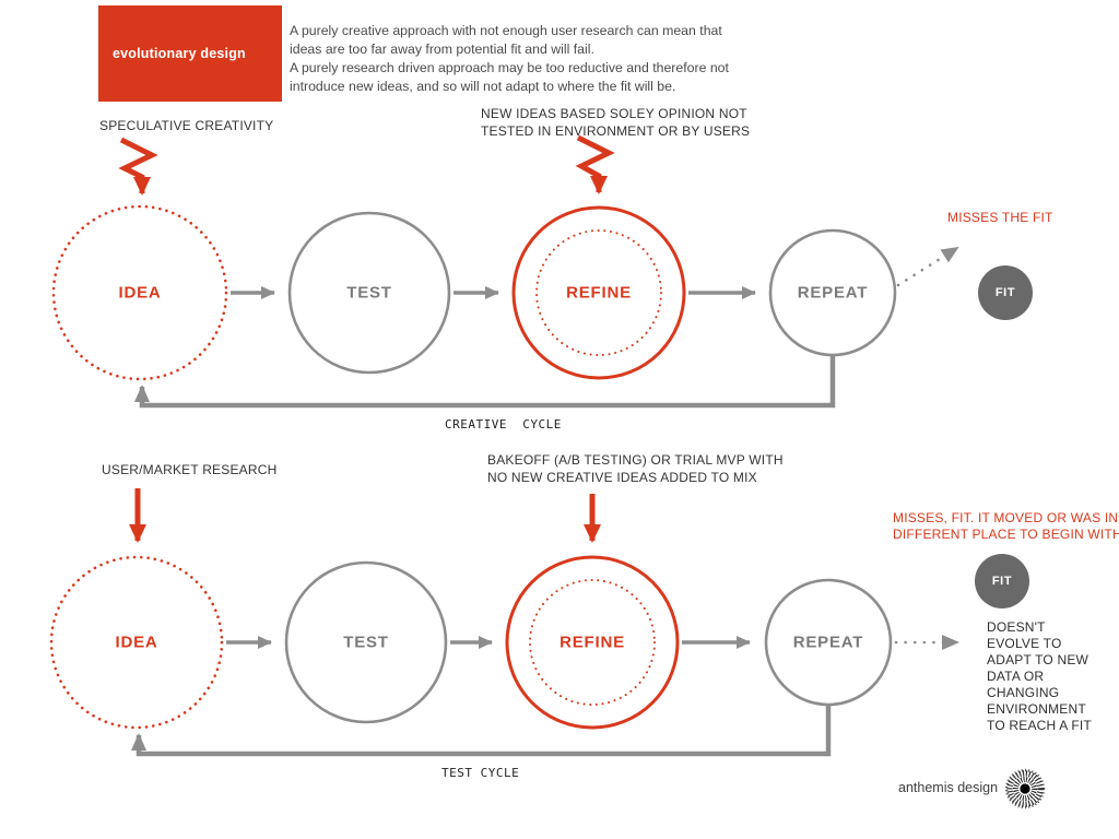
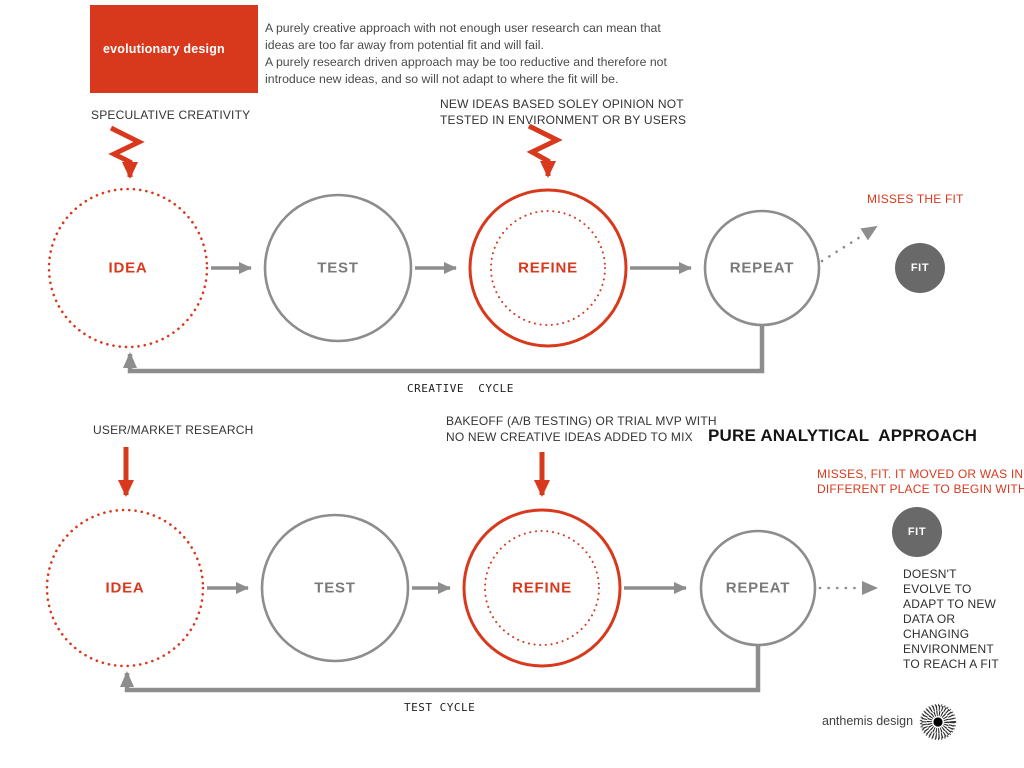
  evolutionary design
  A purely creative approach with not enough user research can mean that
  ideas are too far away from potential fit and will fail.
  A purely research driven approach may be too reductive and therefore not
  introduce new ideas, and so will not adapt to where the fit will be.
  SPECULATIVE CREATIVITY
  NEW IDEAS BASED SOLEY OPINION NOT
  TESTED IN ENVIRONMENT OR BY USERS
  MISSES THE FIT
  IDEA
  TEST
  REFINE
  REPEAT
  FIT
  CREATIVE CYCLE
  USER/MARKET RESEARCH
  BAKEOFF (A/B TESTING) OR TRIAL MVP WITH
  NO NEW CREATIVE IDEAS ADDED TO MIX
+ PURE ANALYTICAL APPROACH
  MISSES, FIT. IT MOVED OR WAS IN
  DIFFERENT PLACE TO BEGIN WITH
  IDEA
  TEST
  REFINE
  REPEAT
  FIT
  DOESN'T
  EVOLVE TO
  ADAPT TO NEW
  DATA OR
  CHANGING
  ENVIRONMENT
  TO REACH A FIT
  TEST CYCLE
  anthemis design
